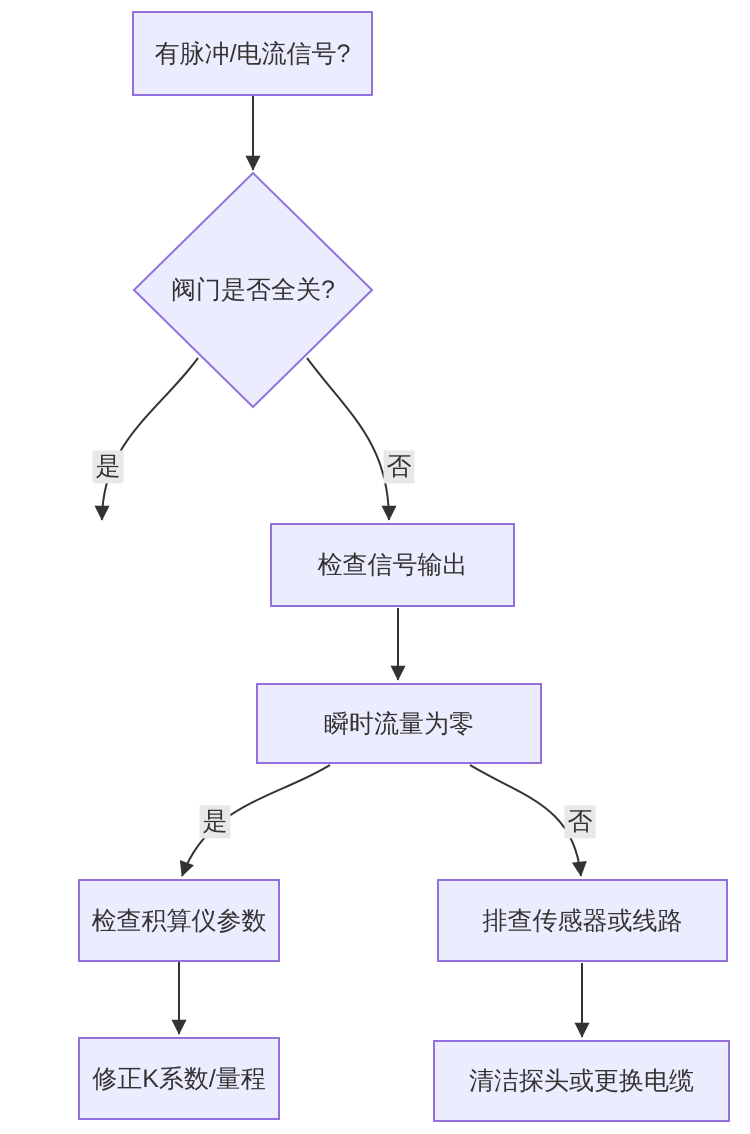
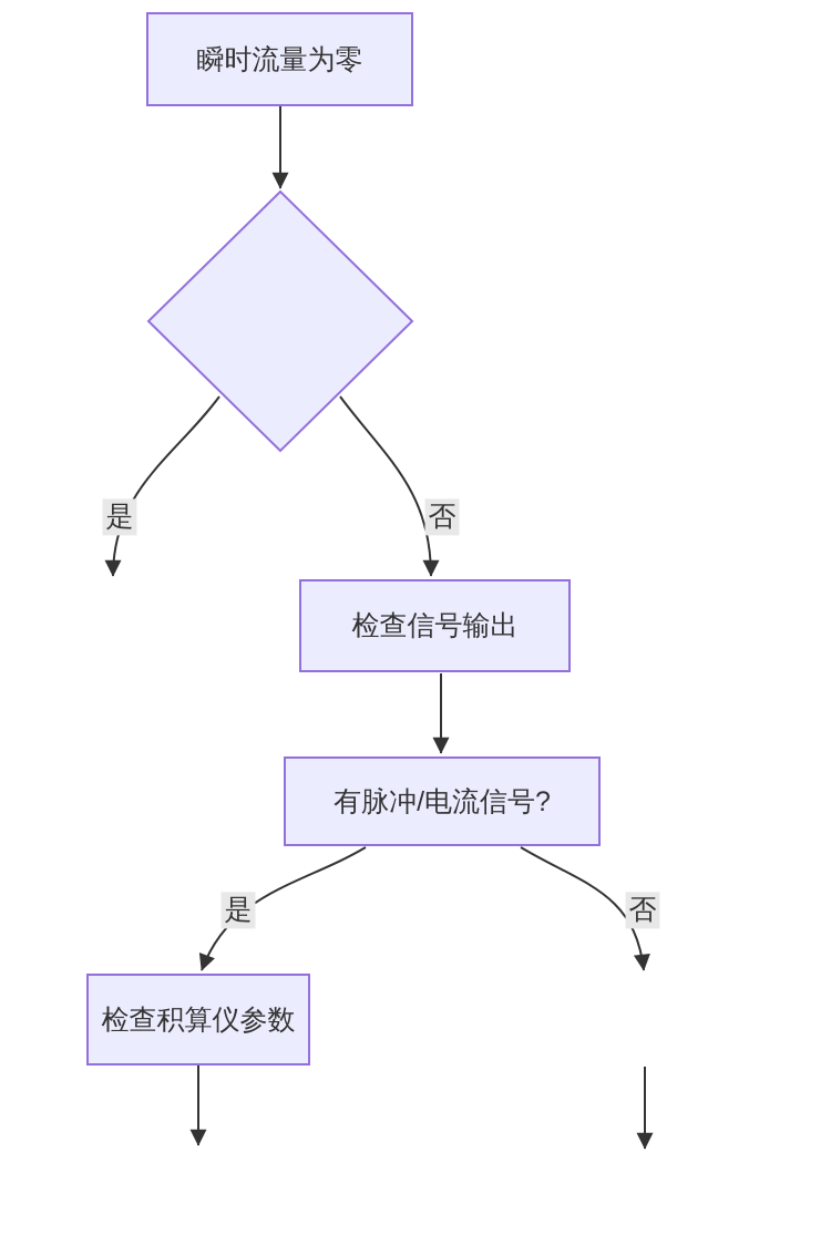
- 有脉冲/电流信号?
+ 瞬时流量为零
- 阀门是否全关?
  检查信号输出
- 瞬时流量为零
+ 有脉冲/电流信号?
  检查积算仪参数
- 排查传感器或线路
- 修正K系数/量程
- 清洁探头或更换电缆
  是
  否
  是
  否
